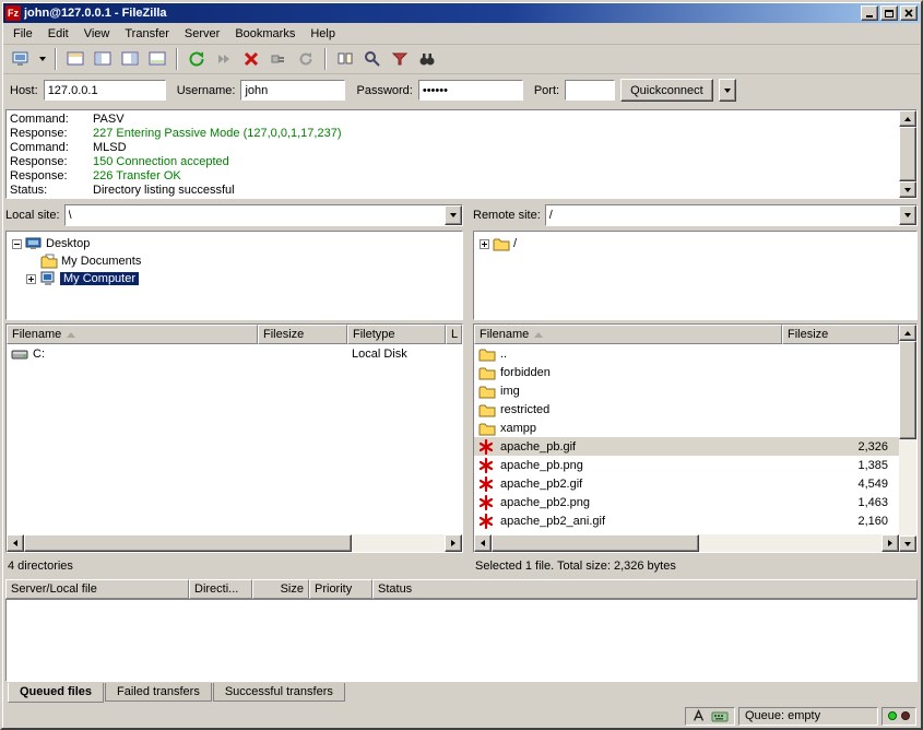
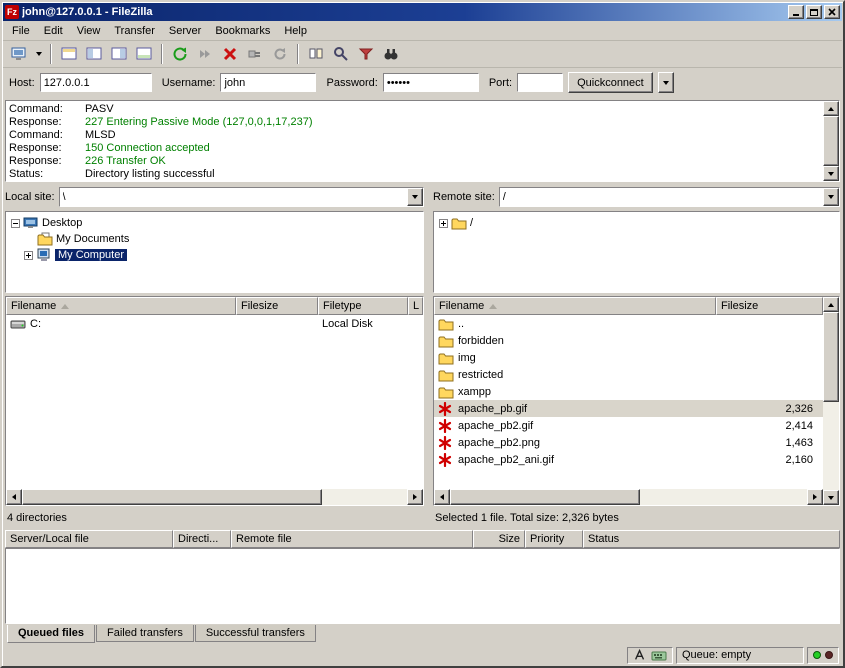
  Fz
  john@127.0.0.1 - FileZilla
  File
  Edit
  View
  Transfer
  Server
  Bookmarks
  Help
  Host:
  127.0.0.1
  Username:
  john
  Password:
  ••••••
  Port:
  Quickconnect
  Command: PASV
  Response: 227 Entering Passive Mode (127,0,0,1,17,237)
  Command: MLSD
  Response: 150 Connection accepted
  Response: 226 Transfer OK
  Status: Directory listing successful
  Local site:
  \
  Desktop
  My Documents
  My Computer
  Filename
  Filesize
  Filetype
  L
  C:
  Local Disk
  4 directories
  Remote site:
  /
  /
  Filename
  Filesize
  ..
  forbidden
  img
  restricted
  xampp
  apache_pb.gif
  2,326
- apache_pb.png
- 1,385
  apache_pb2.gif
- 4,549
+ 2,414
  apache_pb2.png
  1,463
  apache_pb2_ani.gif
  2,160
  Selected 1 file. Total size: 2,326 bytes
  Server/Local file
  Directi...
+ Remote file
  Size
  Priority
  Status
  Queued files
  Failed transfers
  Successful transfers
  Queue: empty
